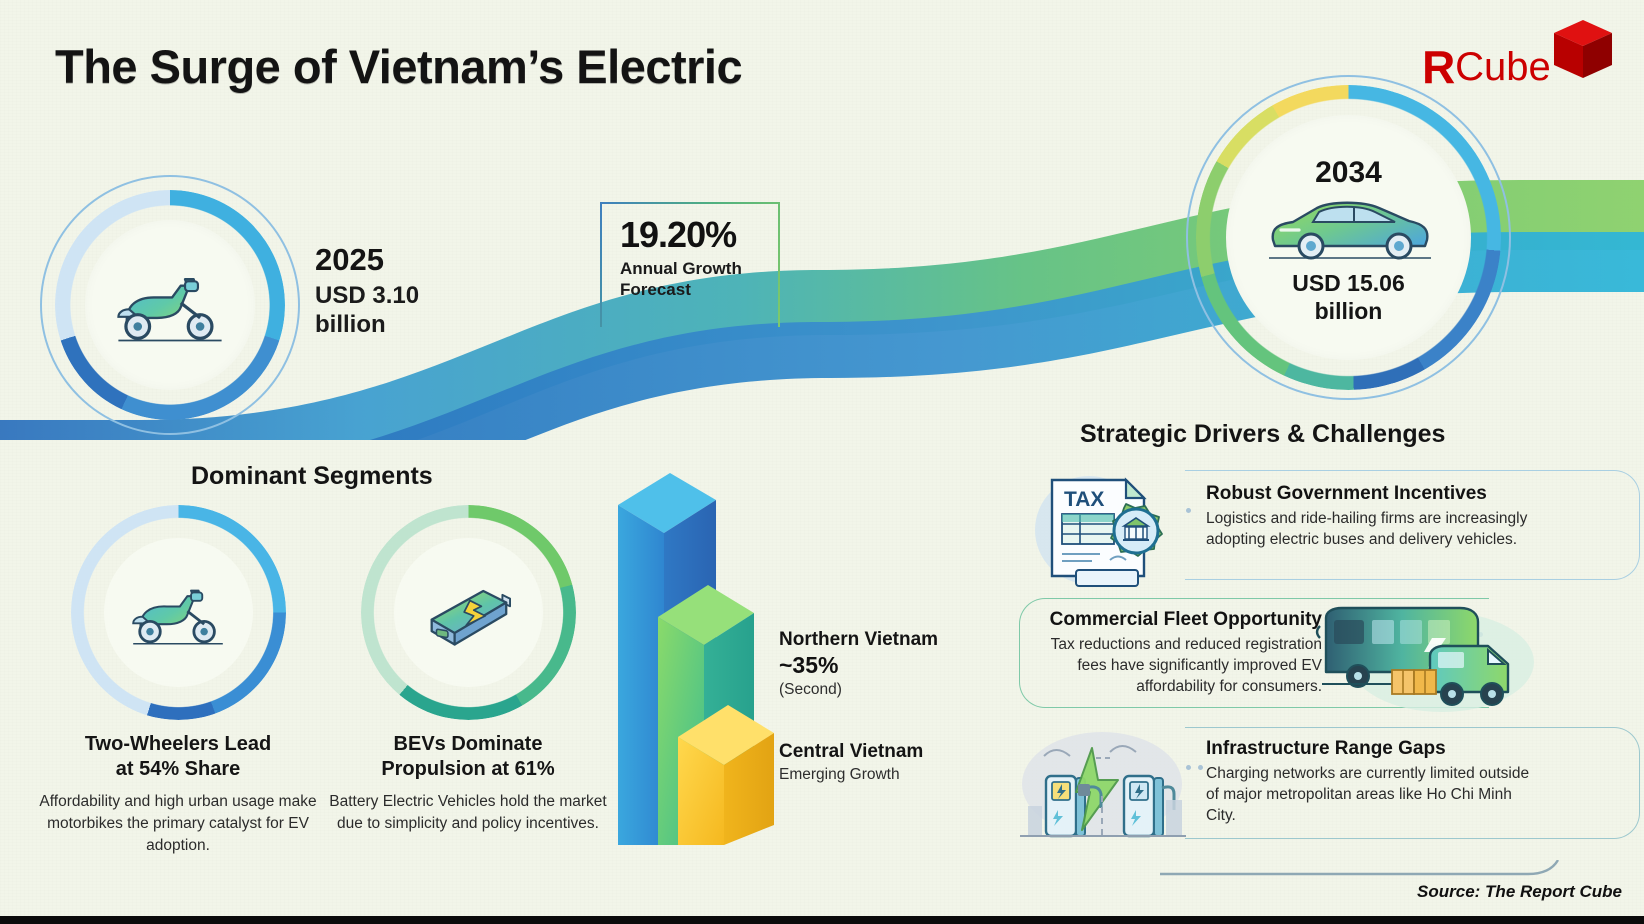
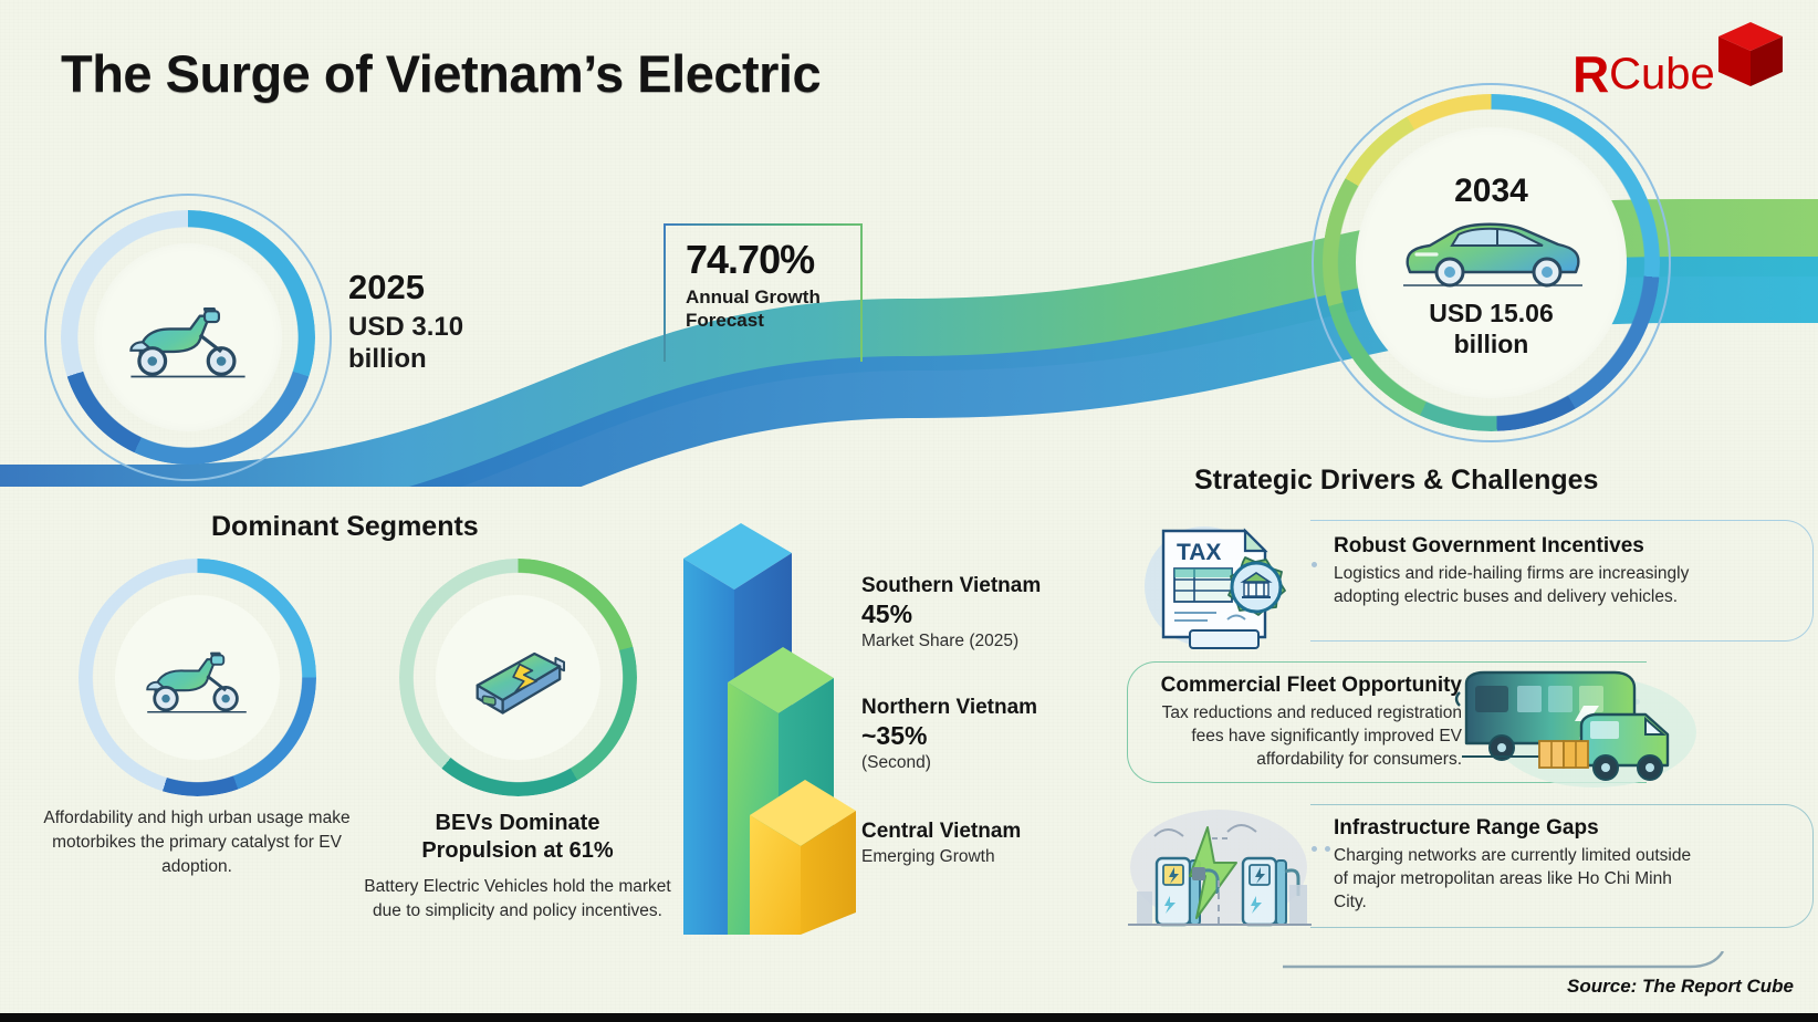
  The Surge of Vietnam’s Electric
  2025
  USD 3.10
  billion
- 19.20%
+ 74.70%
  Annual Growth
  Forecast
  2034
  USD 15.06
  billion
  Dominant Segments
- Two-Wheelers Lead
- at 54% Share
  Affordability and high urban usage make motorbikes the primary catalyst for EV adoption.
  BEVs Dominate
  Propulsion at 61%
  Battery Electric Vehicles hold the market due to simplicity and policy incentives.
+ Southern Vietnam
+ 45%
+ Market Share (2025)
  Northern Vietnam
  ~35%
  (Second)
  Central Vietnam
  Emerging Growth
  Strategic Drivers & Challenges
  TAX
  Robust Government Incentives
  Logistics and ride-hailing firms are increasingly adopting electric buses and delivery vehicles.
  Commercial Fleet Opportunity
  Tax reductions and reduced registration fees have significantly improved EV affordability for consumers.
  Infrastructure Range Gaps
  Charging networks are currently limited outside of major metropolitan areas like Ho Chi Minh City.
  Source: The Report Cube
